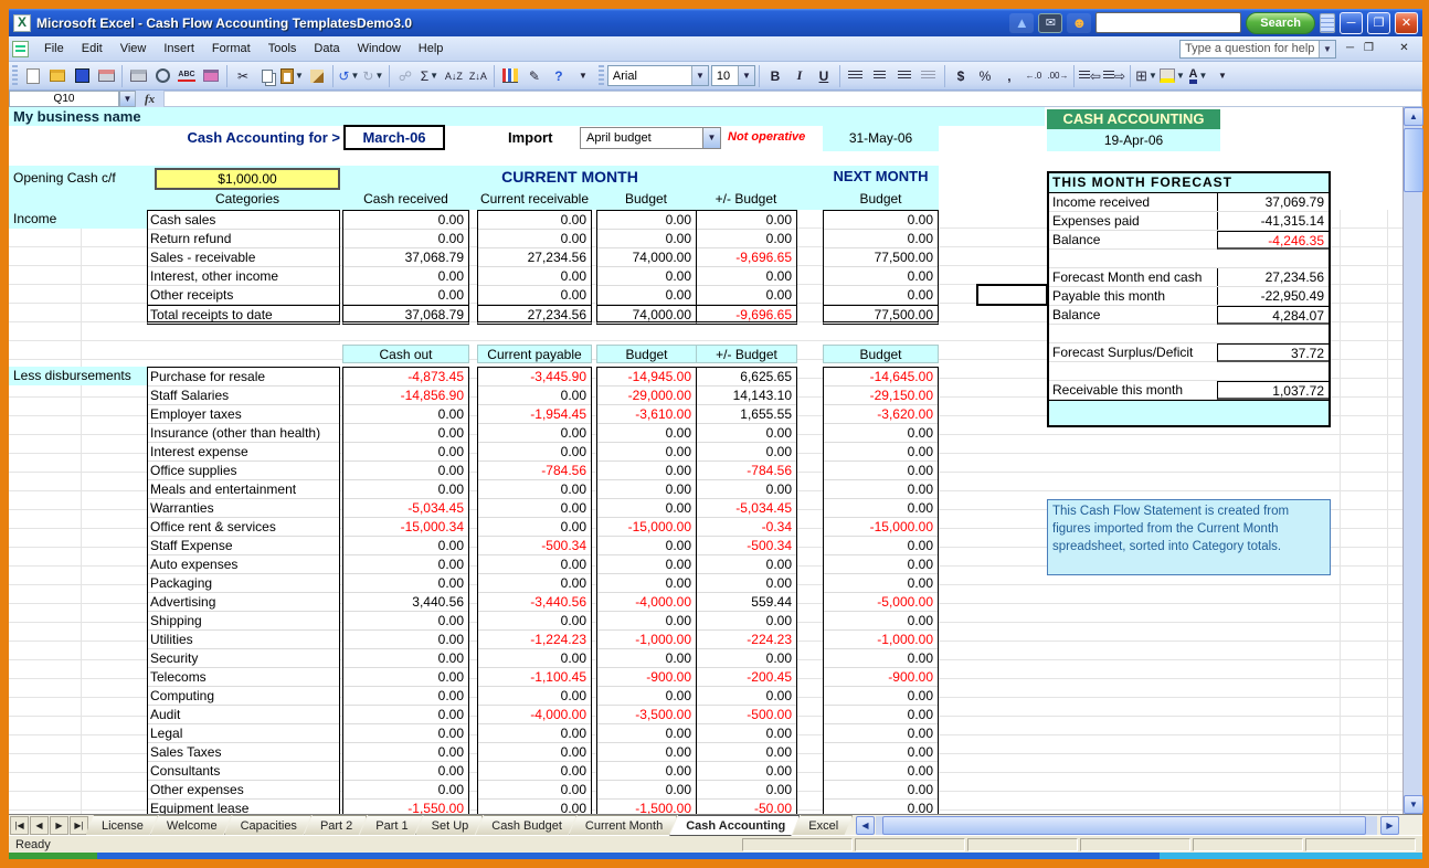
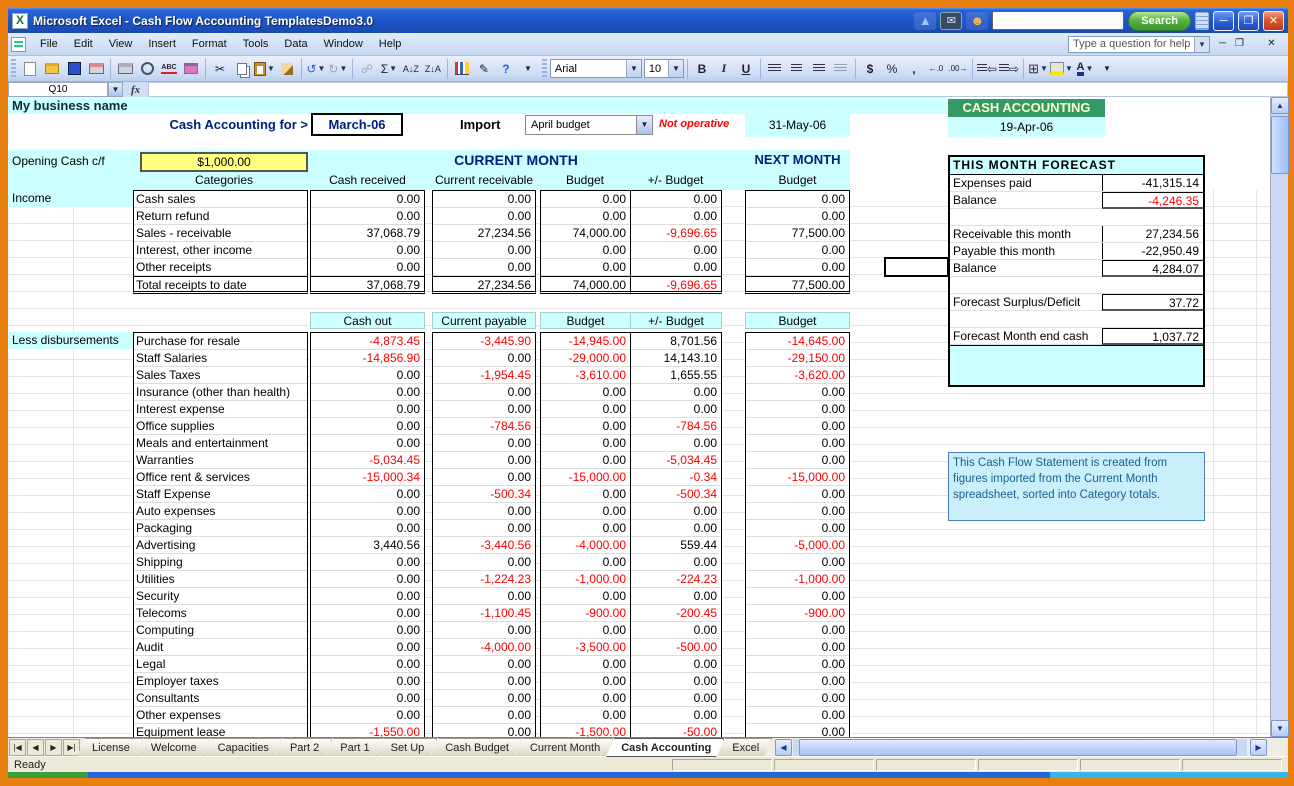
  X
  Microsoft Excel - Cash Flow Accounting TemplatesDemo3.0
  ▲
  ✉
  ☻
  Search
  ─
  ❐
  ✕
  File Edit View Insert Format Tools Data Window Help
  Type a question for help
  ▼
  ─
  ❐
  ✕
  ✂
  ▼
  ↺
  ▼
  ↻
  ▼
  ☍
  Σ
  ▼
  A↓Z
  Z↓A
  ✎
  ?
  ▼
  Arial
  ▼
  10
  ▼
  B
  I
  U
  $
  %
  ,
  ←.0
  .00→
  ⇦
  ⇨
  ⊞
  ▼
  ▼
  A
  ▼
  ▼
  Q10
  ▼
  fx
  My business name
  CASH ACCOUNTING
  19-Apr-06
  Cash Accounting for >
  March-06
  Import
  April budget
  ▼
  Not operative
  31-May-06
  Opening Cash c/f
  $1,000.00
  CURRENT MONTH
  NEXT MONTH
  Categories
  Cash received
  Current receivable
  Budget
  +/- Budget
  Budget
  Income
  Less disbursements
  Cash sales
  Return refund
  Sales - receivable
  Interest, other income
  Other receipts
  Total receipts to date
  0.00
  0.00
  37,068.79
  0.00
  0.00
  37,068.79
  0.00
  0.00
  27,234.56
  0.00
  0.00
  27,234.56
  0.00
  0.00
  74,000.00
  0.00
  0.00
  74,000.00
  0.00
  0.00
  -9,696.65
  0.00
  0.00
  -9,696.65
  0.00
  0.00
  77,500.00
  0.00
  0.00
  77,500.00
  Cash out
  Current payable
  Budget
  +/- Budget
  Budget
  Purchase for resale
  Staff Salaries
- Employer taxes
+ Sales Taxes
  Insurance (other than health)
  Interest expense
  Office supplies
  Meals and entertainment
  Warranties
  Office rent & services
  Staff Expense
  Auto expenses
  Packaging
  Advertising
  Shipping
  Utilities
  Security
  Telecoms
  Computing
  Audit
  Legal
- Sales Taxes
+ Employer taxes
  Consultants
  Other expenses
  Equipment lease
  -4,873.45
  -14,856.90
  0.00
  0.00
  0.00
  0.00
  0.00
  -5,034.45
  -15,000.34
  0.00
  0.00
  0.00
  3,440.56
  0.00
  0.00
  0.00
  0.00
  0.00
  0.00
  0.00
  0.00
  0.00
  0.00
  -1,550.00
  -3,445.90
  0.00
  -1,954.45
  0.00
  0.00
  -784.56
  0.00
  0.00
  0.00
  -500.34
  0.00
  0.00
  -3,440.56
  0.00
  -1,224.23
  0.00
  -1,100.45
  0.00
  -4,000.00
  0.00
  0.00
  0.00
  0.00
  0.00
  -14,945.00
  -29,000.00
  -3,610.00
  0.00
  0.00
  0.00
  0.00
  0.00
  -15,000.00
  0.00
  0.00
  0.00
  -4,000.00
  0.00
  -1,000.00
  0.00
  -900.00
  0.00
  -3,500.00
  0.00
  0.00
  0.00
  0.00
  -1,500.00
- 6,625.65
+ 8,701.56
  14,143.10
  1,655.55
  0.00
  0.00
  -784.56
  0.00
  -5,034.45
  -0.34
  -500.34
  0.00
  0.00
  559.44
  0.00
  -224.23
  0.00
  -200.45
  0.00
  -500.00
  0.00
  0.00
  0.00
  0.00
  -50.00
  -14,645.00
  -29,150.00
  -3,620.00
  0.00
  0.00
  0.00
  0.00
  0.00
  -15,000.00
  0.00
  0.00
  0.00
  -5,000.00
  0.00
  -1,000.00
  0.00
  -900.00
  0.00
  0.00
  0.00
  0.00
  0.00
  0.00
  0.00
  THIS MONTH FORECAST
- Income received
- 37,069.79
  Expenses paid
  -41,315.14
  Balance
  -4,246.35
- Forecast Month end cash
+ Receivable this month
  27,234.56
  Payable this month
  -22,950.49
  Balance
  4,284.07
  Forecast Surplus/Deficit
  37.72
- Receivable this month
+ Forecast Month end cash
  1,037.72
  This Cash Flow Statement is created from figures imported from the Current Month spreadsheet, sorted into Category totals.
  ▲
  ▼
  |◀
  ◀
  ▶
  ▶|
  License
  Welcome
  Capacities
  Part 2
  Part 1
  Set Up
  Cash Budget
  Current Month
  Cash Accounting
  Excel
  ◀
  ▶
  Ready
